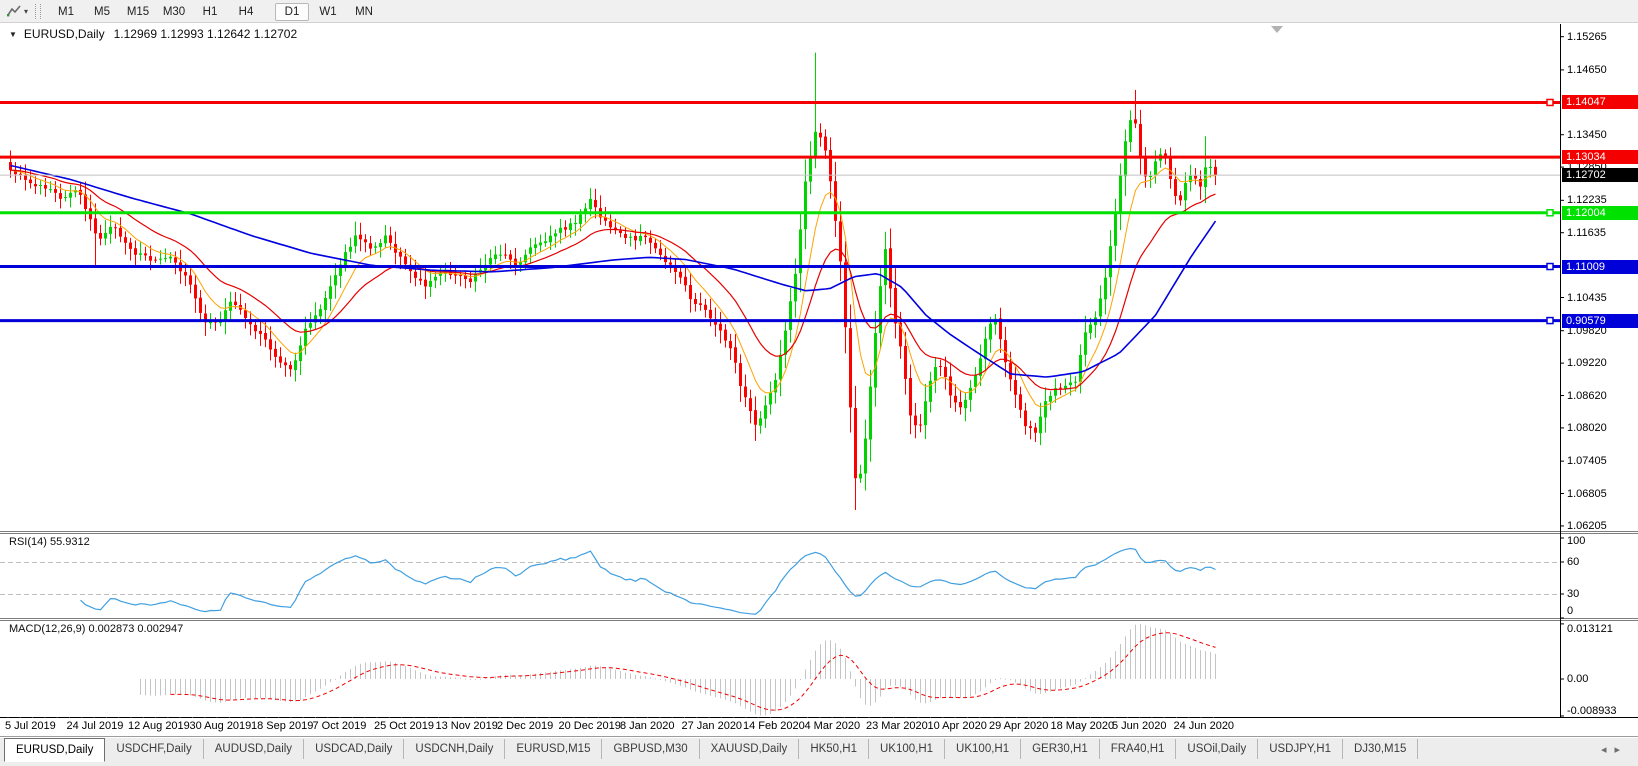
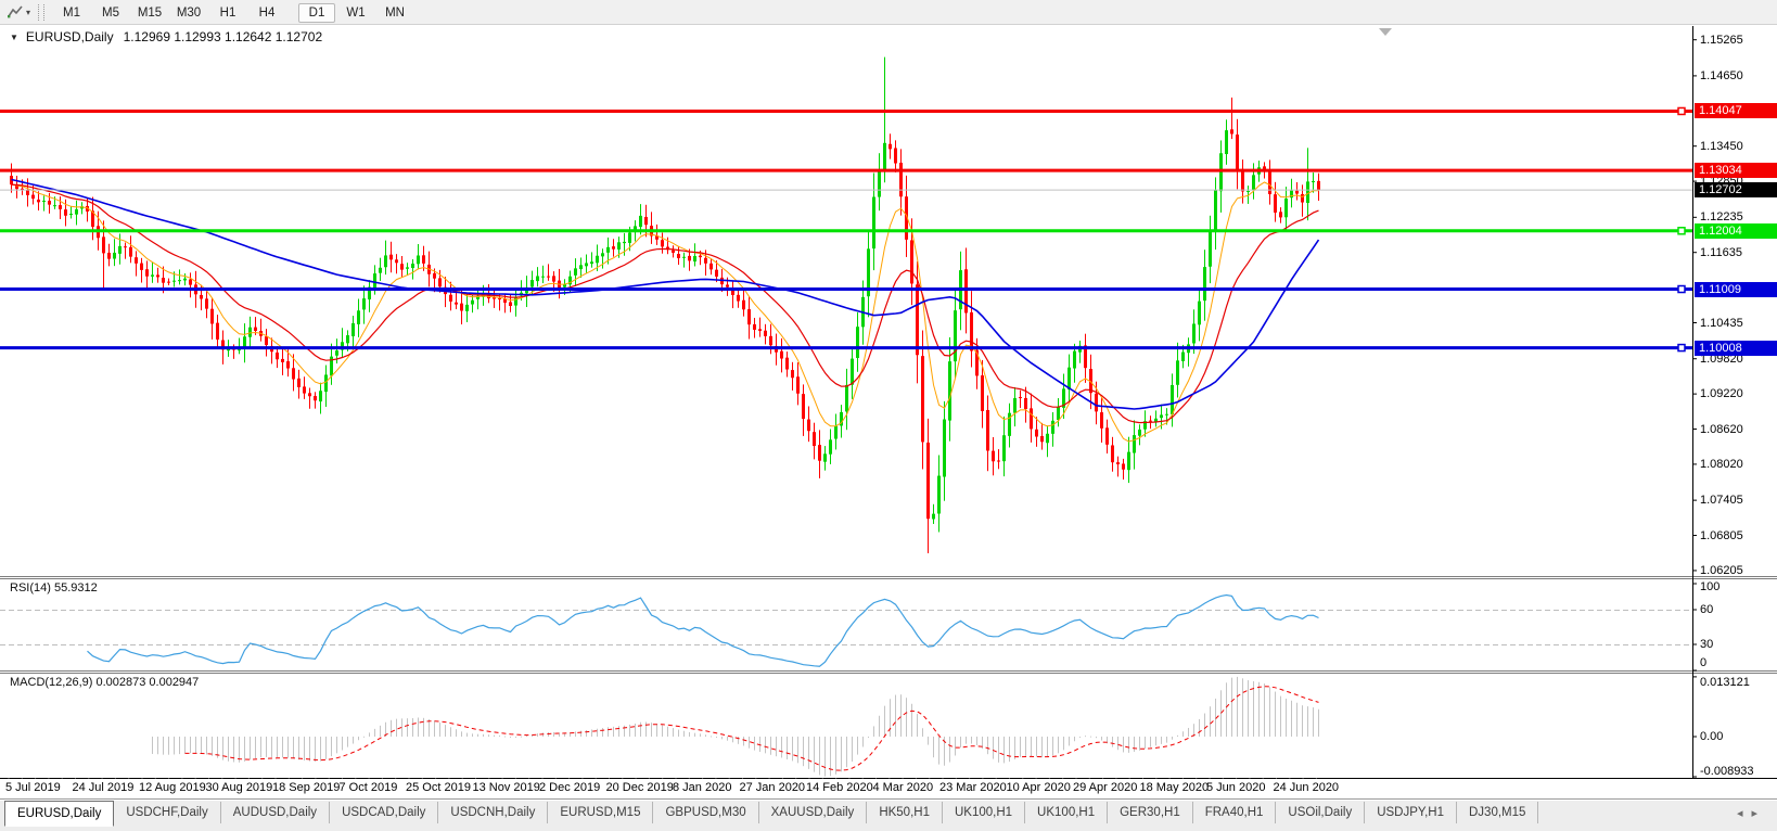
  ▾
  M1 M5 M15 M30 H1 H4 D1 W1 MN
  ▼
  EURUSD,Daily
  1.12969 1.12993 1.12642 1.12702
  RSI(14) 55.9312
  MACD(12,26,9) 0.002873 0.002947
  1.15265
  1.14650
  1.13450
  1.12235
  1.11635
  1.10435
  1.09820
  1.09220
  1.08620
  1.08020
  1.07405
  1.06805
  1.06205
  1.14047
  1.13034
  1.12004
  1.11009
- 0.90579
+ 1.10008
  1.12702
  100
  60
  30
  0
  0.013121
  0.00
  -0.008933
  5 Jul 2019
  24 Jul 2019
  12 Aug 2019
  30 Aug 2019
  18 Sep 2019
  7 Oct 2019
  25 Oct 2019
  13 Nov 2019
  2 Dec 2019
  20 Dec 2019
  8 Jan 2020
  27 Jan 2020
  14 Feb 2020
  4 Mar 2020
  23 Mar 2020
  10 Apr 2020
  29 Apr 2020
  18 May 2020
  5 Jun 2020
  24 Jun 2020
  EURUSD,Daily
  USDCHF,Daily
  AUDUSD,Daily
  USDCAD,Daily
  USDCNH,Daily
  EURUSD,M15
  GBPUSD,M30
  XAUUSD,Daily
  HK50,H1
  UK100,H1
  UK100,H1
  GER30,H1
  FRA40,H1
  USOil,Daily
  USDJPY,H1
  DJ30,M15
  ◂▸
